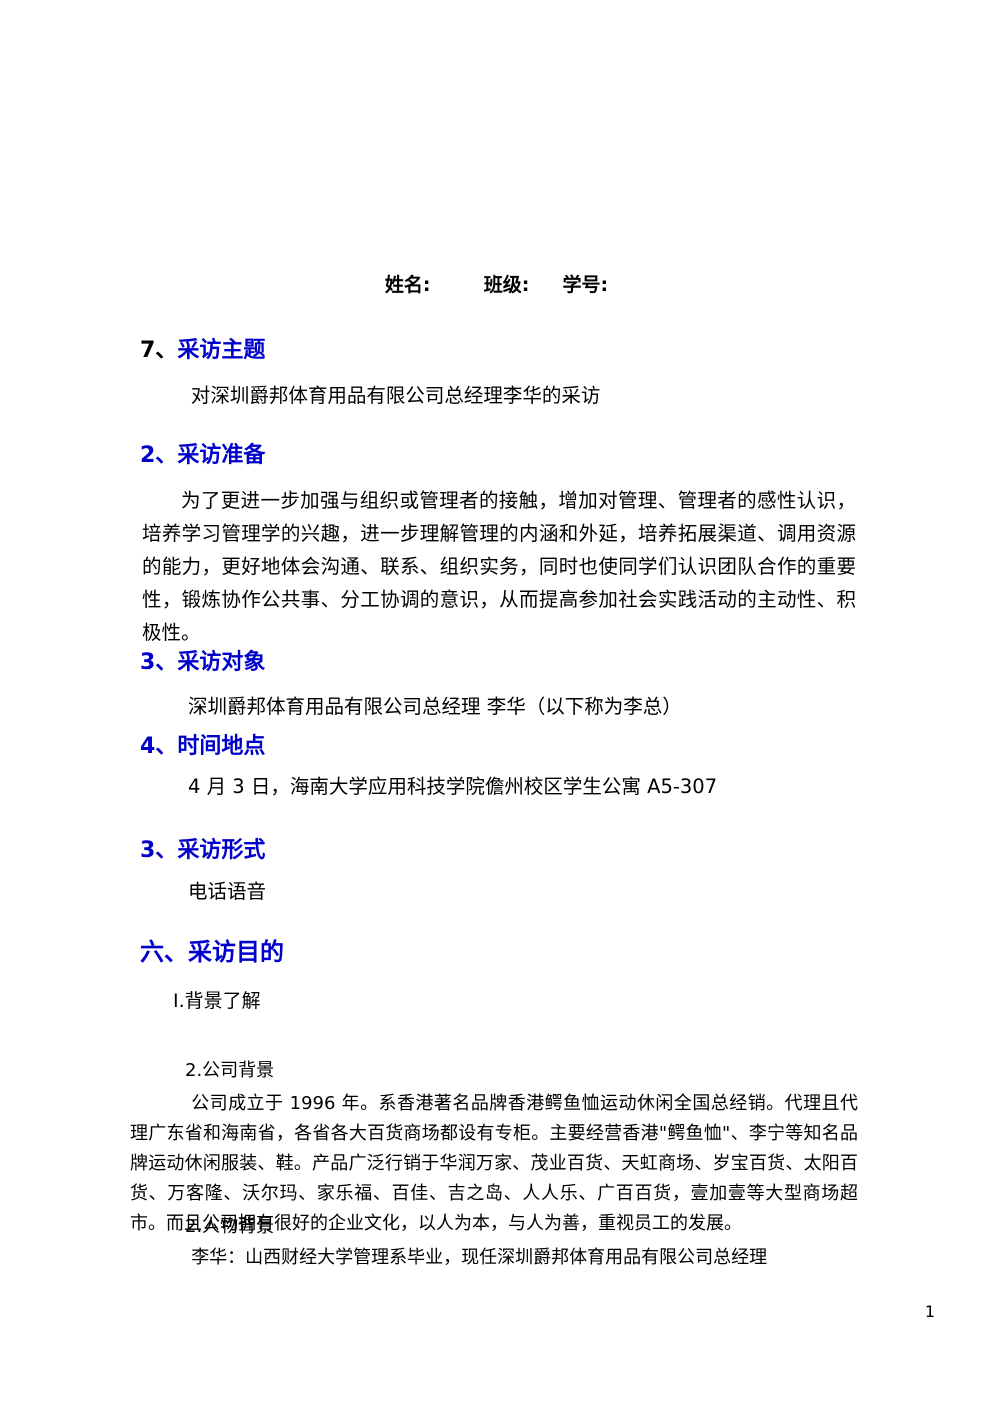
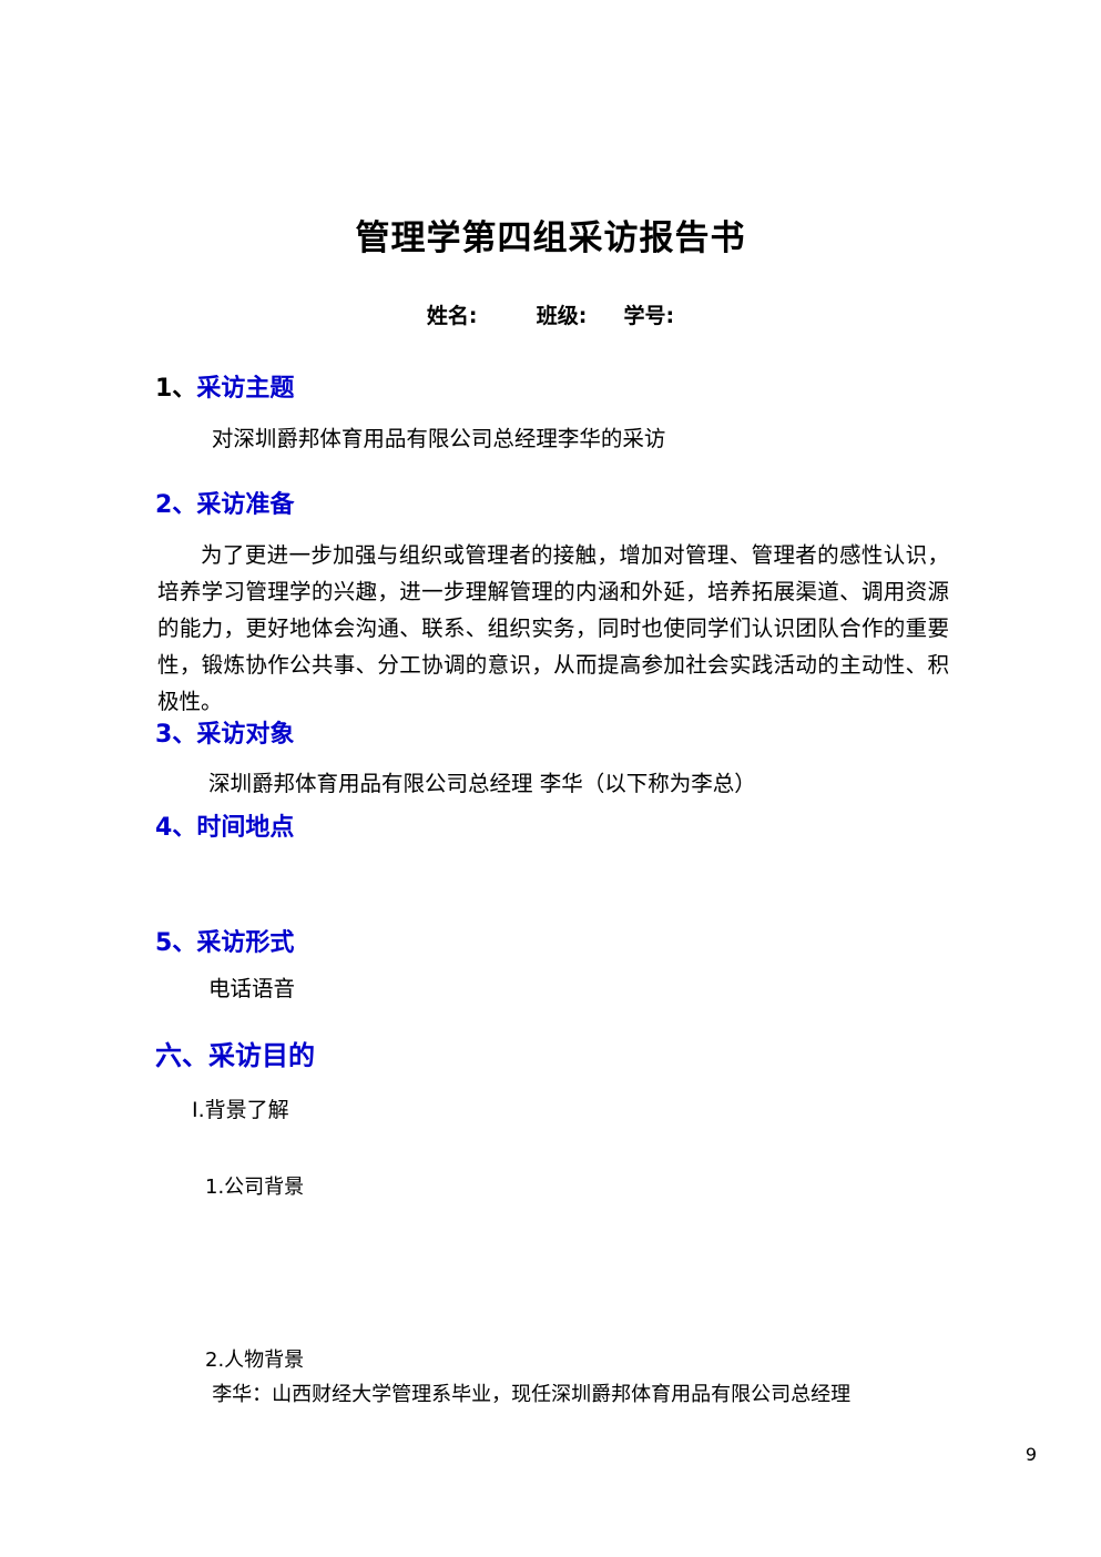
+ 管理学第四组采访报告书
  姓名: 班级: 学号:
- 7、采访主题
+ 1、采访主题
  对深圳爵邦体育用品有限公司总经理李华的采访
  2、采访准备
  为了更进一步加强与组织或管理者的接触，增加对管理、管理者的感性认识，培养学习管理学的兴趣，进一步理解管理的内涵和外延，培养拓展渠道、调用资源的能力，更好地体会沟通、联系、组织实务，同时也使同学们认识团队合作的重要性，锻炼协作公共事、分工协调的意识，从而提高参加社会实践活动的主动性、积极性。
  3、采访对象
  深圳爵邦体育用品有限公司总经理 李华（以下称为李总）
  4、时间地点
- 4 月 3 日，海南大学应用科技学院儋州校区学生公寓 A5-307
- 3、采访形式
+ 5、采访形式
  电话语音
  六、采访目的
  Ⅰ.背景了解
- 2.公司背景
+ 1.公司背景
- 公司成立于 1996 年。系香港著名品牌香港鳄鱼恤运动休闲全国总经销。代理且代理广东省和海南省，各省各大百货商场都设有专柜。主要经营香港"鳄鱼恤"、李宁等知名品牌运动休闲服装、鞋。产品广泛行销于华润万家、茂业百货、天虹商场、岁宝百货、太阳百货、万客隆、沃尔玛、家乐福、百佳、吉之岛、人人乐、广百百货，壹加壹等大型商场超市。而且公司拥有很好的企业文化，以人为本，与人为善，重视员工的发展。
  2.人物背景
  李华：山西财经大学管理系毕业，现任深圳爵邦体育用品有限公司总经理
- 1
+ 9
